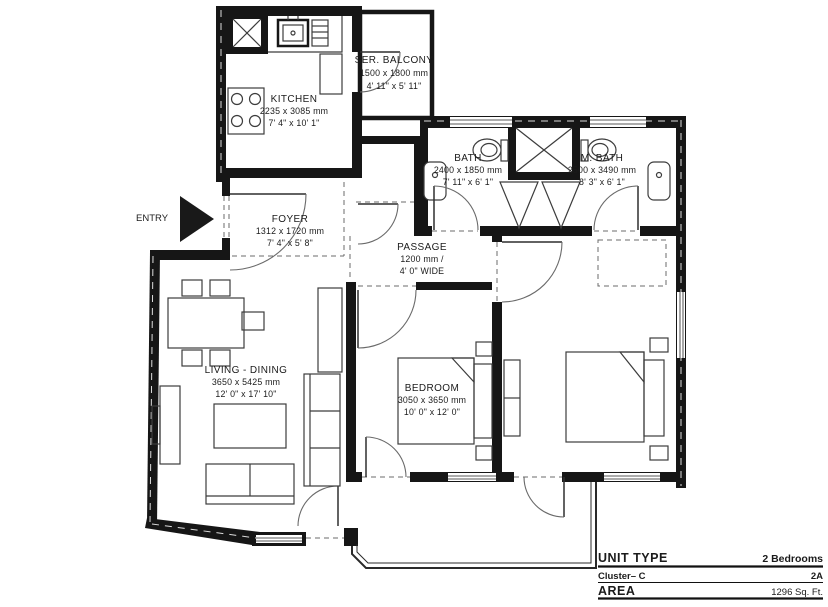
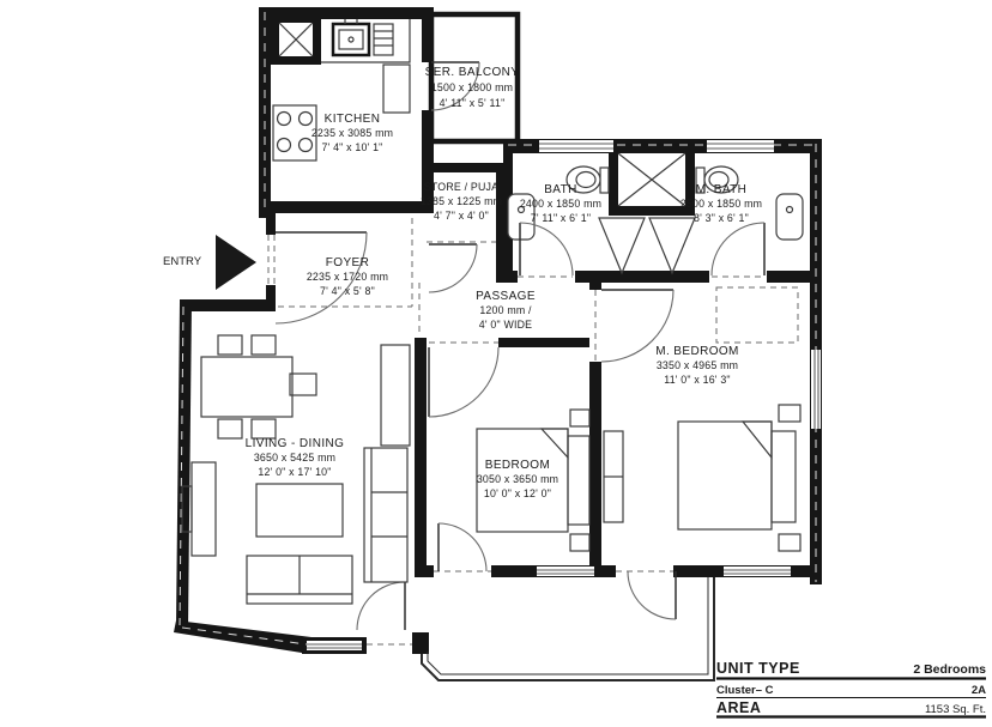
  ENTRY
  SER. BALCONY
  1500 x 1800 mm
  4' 11" x 5' 11"
  KITCHEN
  2235 x 3085 mm
  7' 4" x 10' 1"
+ STORE / PUJA
+ 1385 x 1225 mm
+ 4' 7" x 4' 0"
  BATH
  2400 x 1850 mm
  7' 11" x 6' 1"
  M. BATH
- 2500 x 3490 mm
+ 2500 x 1850 mm
  8' 3" x 6' 1"
  FOYER
- 1312 x 1720 mm
+ 2235 x 1720 mm
  7' 4" x 5' 8"
  PASSAGE
  1200 mm /
  4' 0" WIDE
+ M. BEDROOM
+ 3350 x 4965 mm
+ 11' 0" x 16' 3"
  LIVING - DINING
  3650 x 5425 mm
  12' 0" x 17' 10"
  BEDROOM
  3050 x 3650 mm
  10' 0" x 12' 0"
  UNIT TYPE
  2 Bedrooms
  Cluster– C
  2A
  AREA
- 1296 Sq. Ft.
+ 1153 Sq. Ft.
